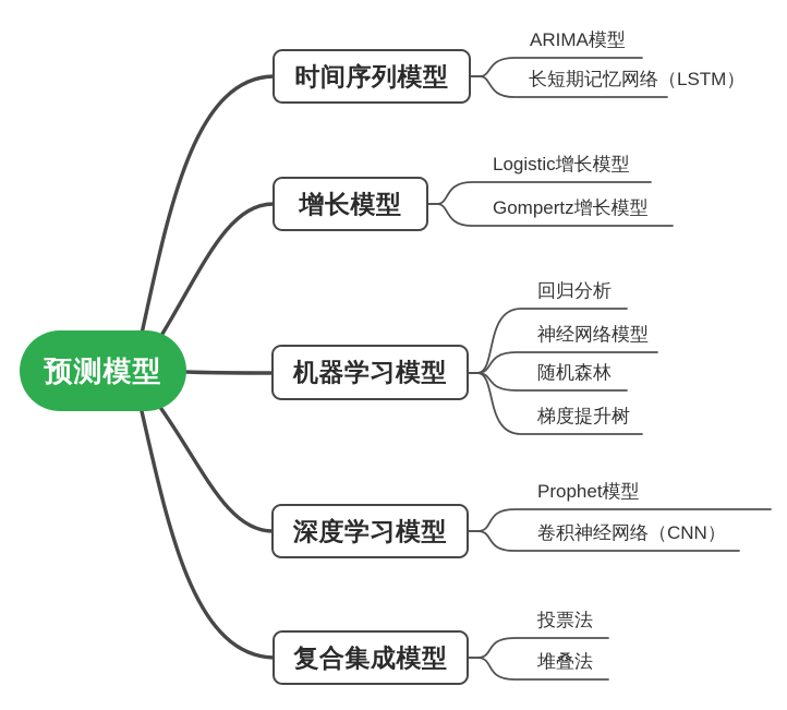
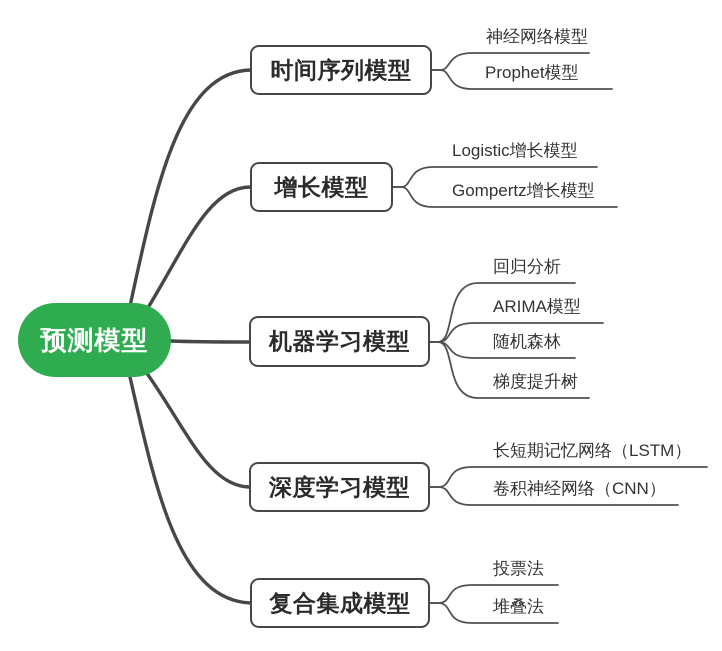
  预测模型
  时间序列模型
  增长模型
  机器学习模型
  深度学习模型
  复合集成模型
- ARIMA模型
+ 神经网络模型
- 长短期记忆网络（LSTM）
+ Prophet模型
  Logistic增长模型
  Gompertz增长模型
  回归分析
- 神经网络模型
+ ARIMA模型
  随机森林
  梯度提升树
- Prophet模型
+ 长短期记忆网络（LSTM）
  卷积神经网络（CNN）
  投票法
  堆叠法
